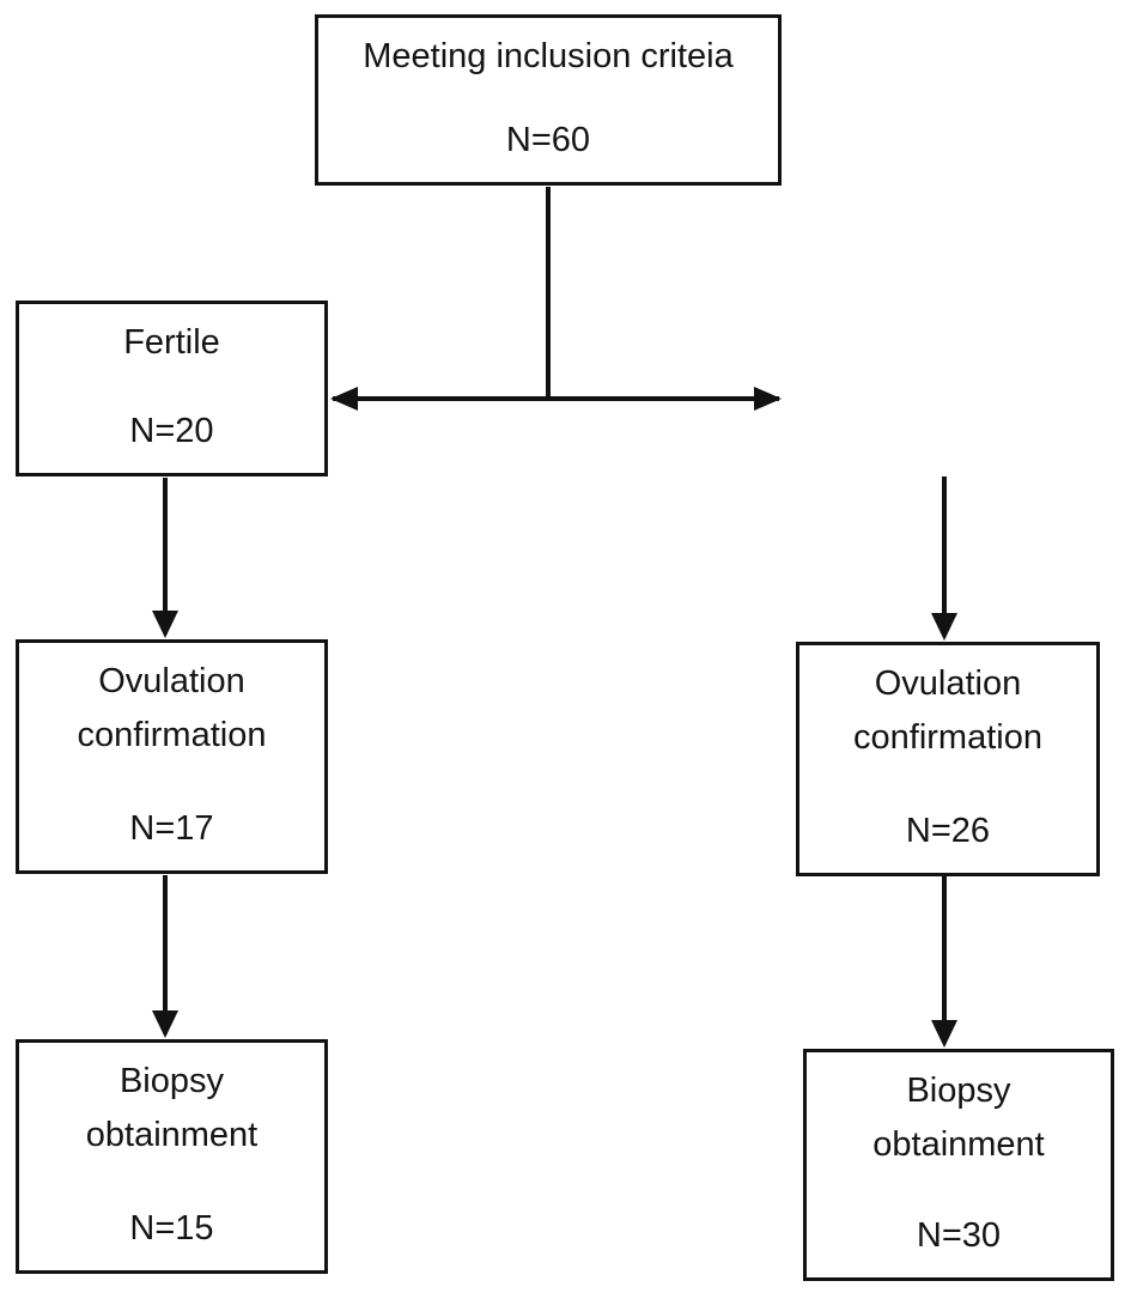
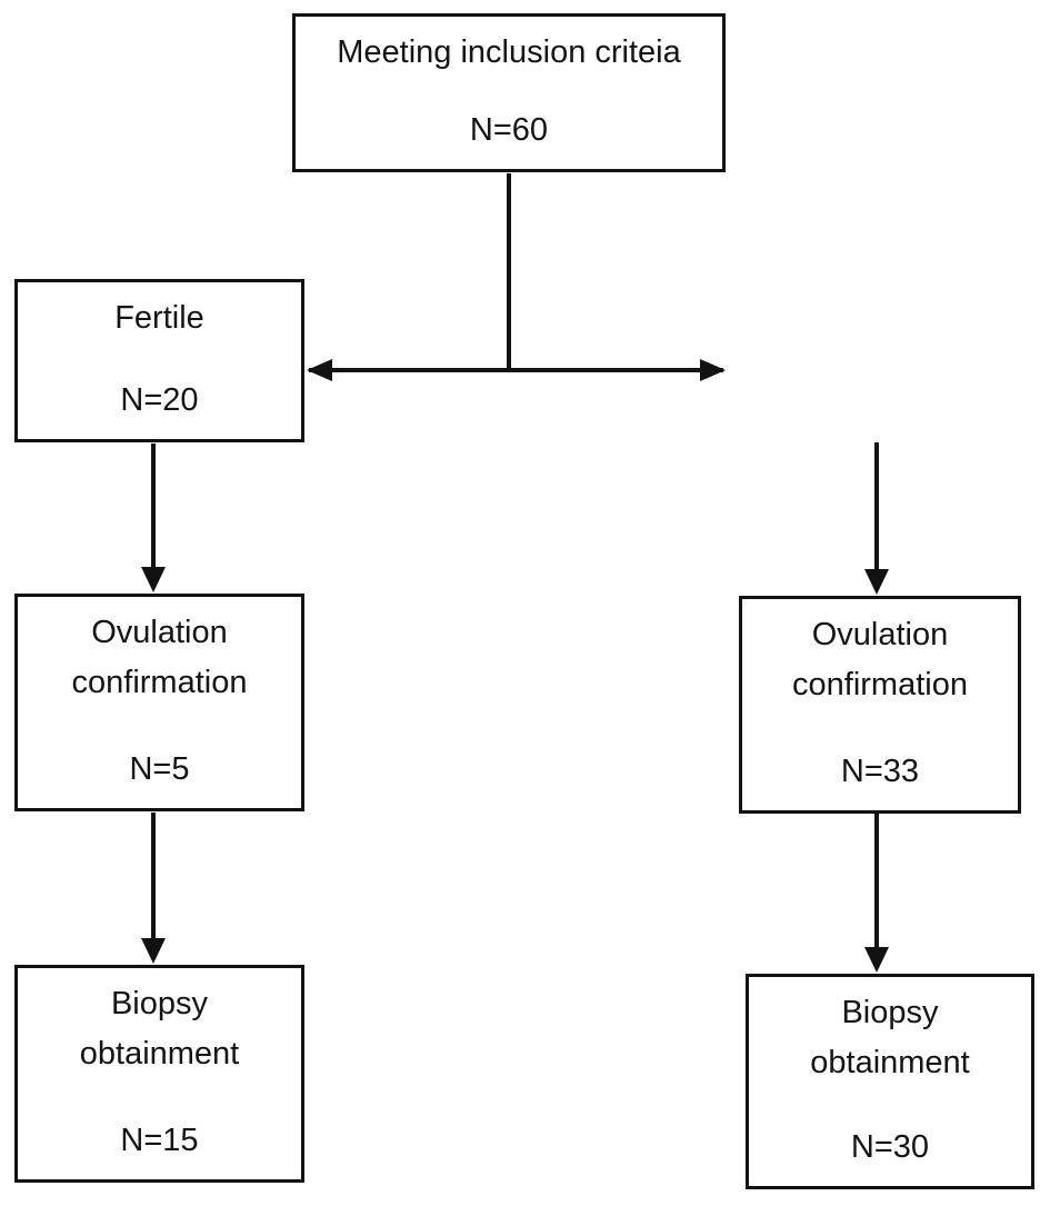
  Meeting inclusion criteia
  N=60
  Fertile
  N=20
  Ovulation confirmation
- N=17
+ N=5
  Ovulation confirmation
- N=26
+ N=33
  Biopsy obtainment
  N=15
  Biopsy obtainment
  N=30
